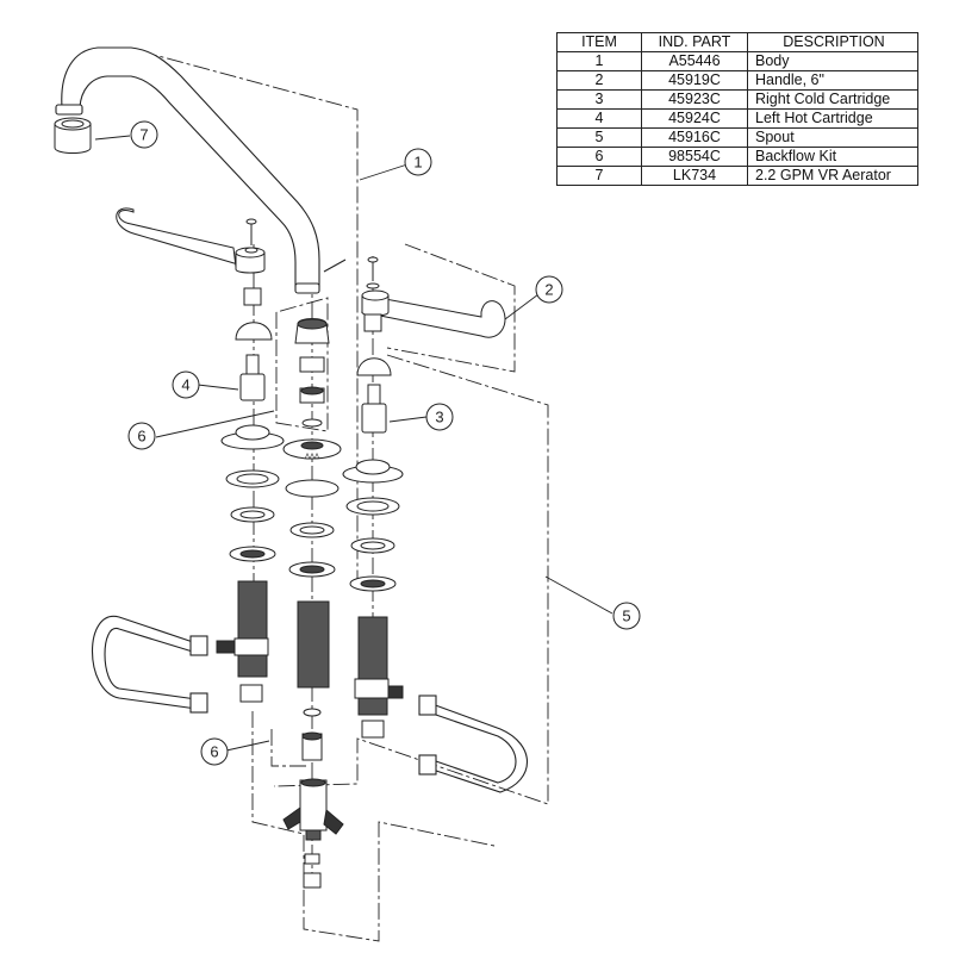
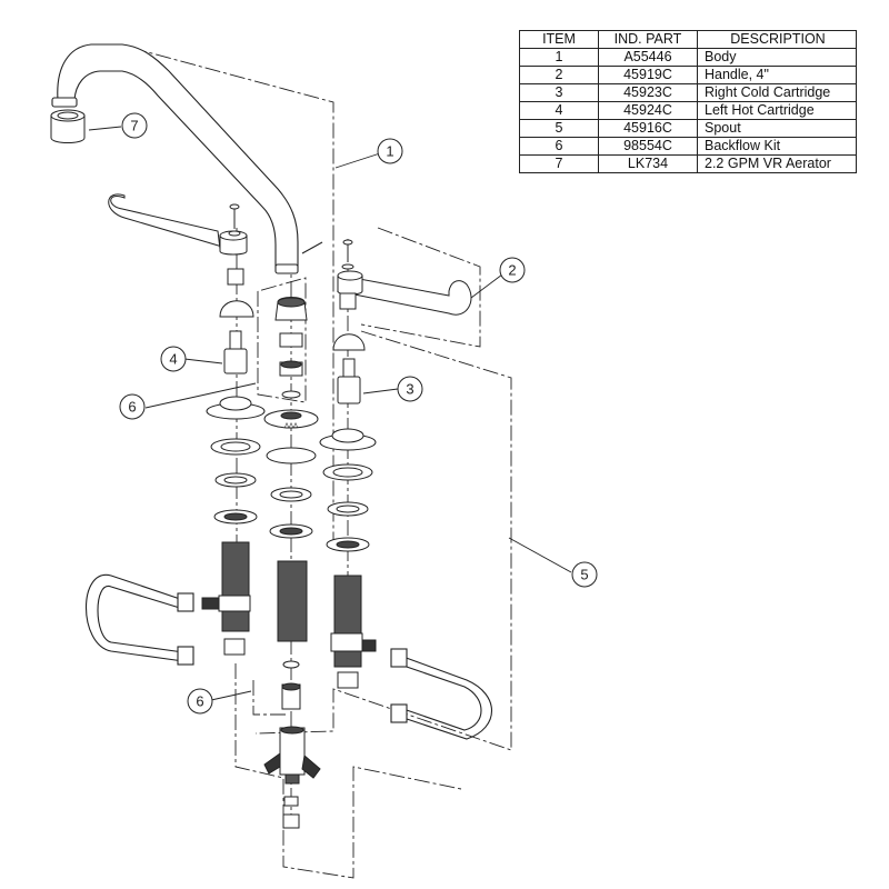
  7
  1
  2
  3
  4
  6
  5
  6
  ITEM	IND. PART	DESCRIPTION
  1	A55446	Body
- 2	45919C	Handle, 6"
+ 2	45919C	Handle, 4"
  3	45923C	Right Cold Cartridge
  4	45924C	Left Hot Cartridge
  5	45916C	Spout
  6	98554C	Backflow Kit
  7	LK734	2.2 GPM VR Aerator
